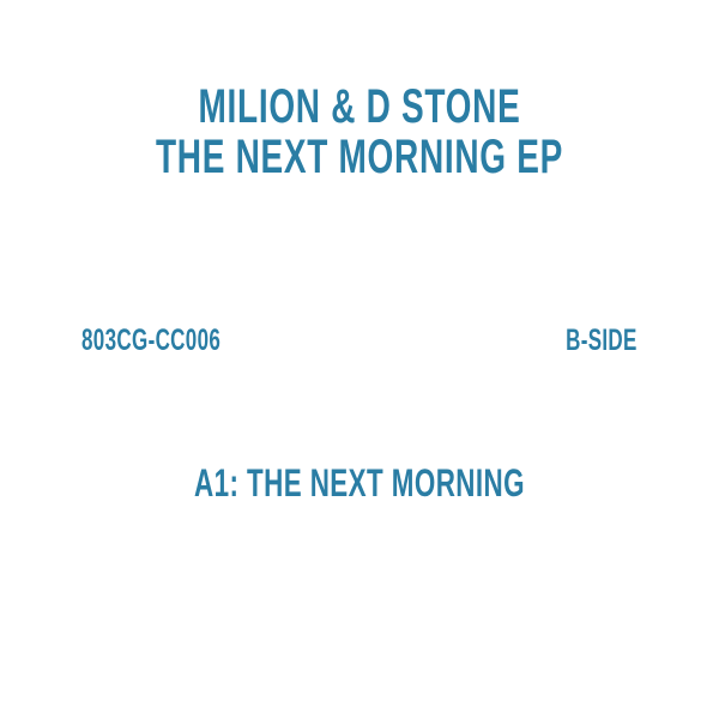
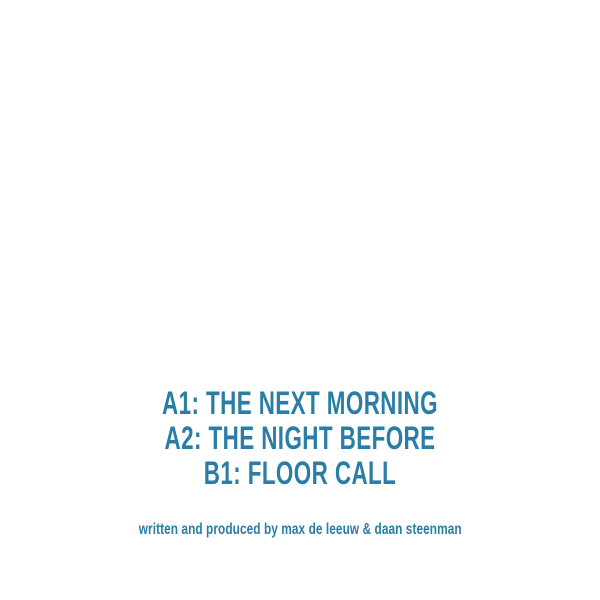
- MILION & D STONE
- THE NEXT MORNING EP
- 803CG-CC006
- B-SIDE
  A1: THE NEXT MORNING
+ A2: THE NIGHT BEFORE
+ B1: FLOOR CALL
+ written and produced by max de leeuw & daan steenman
